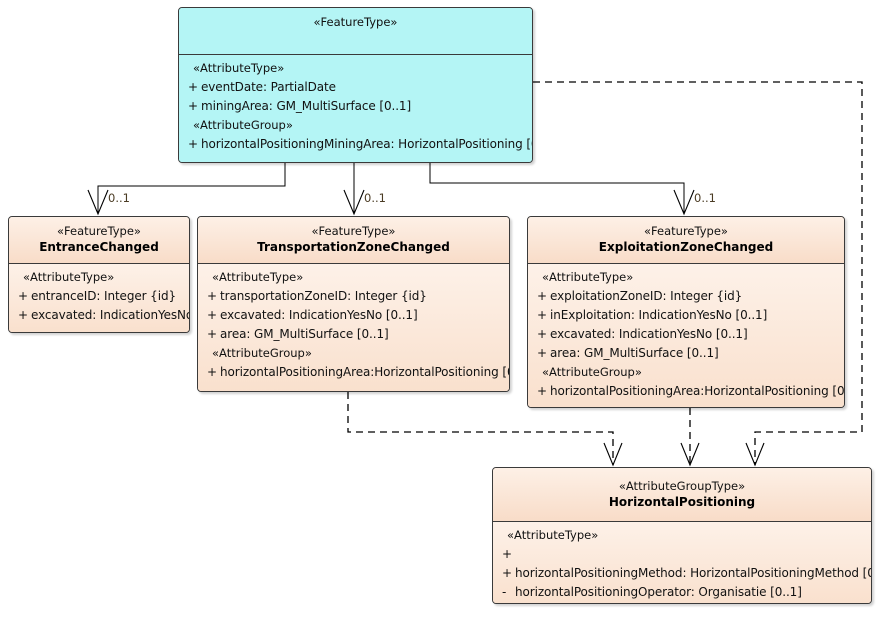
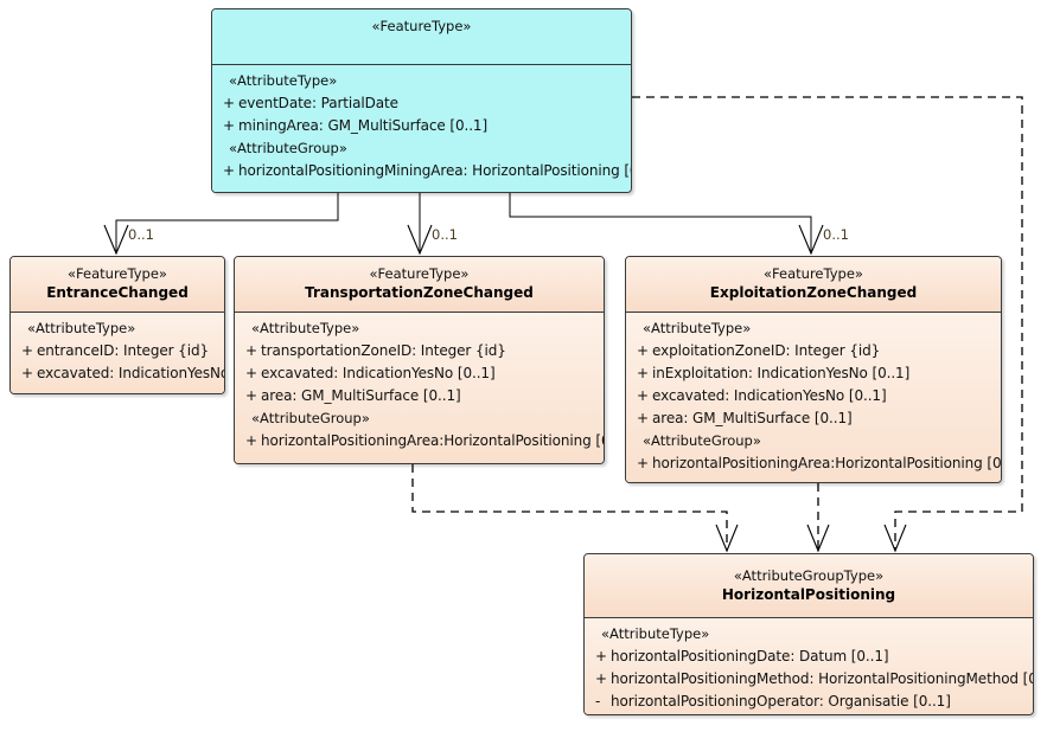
  «FeatureType»
  «AttributeType»
  +
  eventDate: PartialDate
  +
  miningArea: GM_MultiSurface [0..1]
  «AttributeGroup»
  +
  horizontalPositioningMiningArea: HorizontalPositioning [
  «FeatureType»
  EntranceChanged
  «AttributeType»
  +
  entranceID: Integer {id}
  +
  excavated: IndicationYesN
  «FeatureType»
  TransportationZoneChanged
  «AttributeType»
  +
  transportationZoneID: Integer {id}
  +
  excavated: IndicationYesNo [0..1]
  +
  area: GM_MultiSurface [0..1]
  «AttributeGroup»
  +
  horizontalPositioningArea:HorizontalPositioning [
  «FeatureType»
  ExploitationZoneChanged
  «AttributeType»
  +
  exploitationZoneID: Integer {id}
  +
  inExploitation: IndicationYesNo [0..1]
  +
  excavated: IndicationYesNo [0..1]
  +
  area: GM_MultiSurface [0..1]
  «AttributeGroup»
  +
  horizontalPositioningArea:HorizontalPositioning [0
  «AttributeGroupType»
  HorizontalPositioning
  «AttributeType»
  +
+ horizontalPositioningDate: Datum [0..1]
  +
  horizontalPositioningMethod: HorizontalPositioningMethod [
  -
  horizontalPositioningOperator: Organisatie [0..1]
  0..1
  0..1
  0..1
